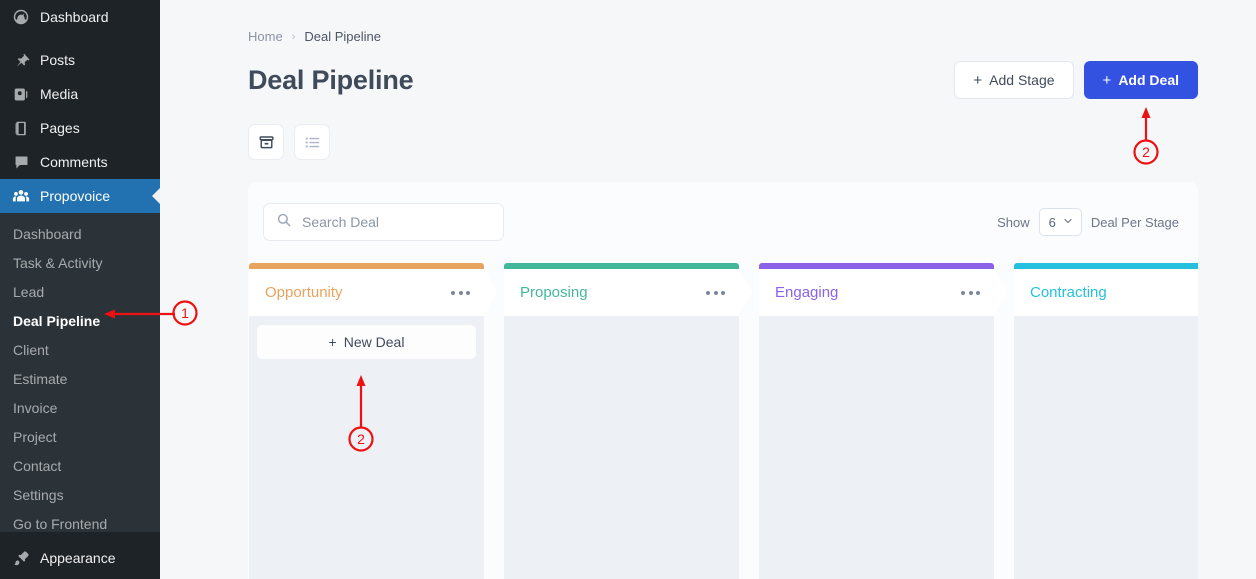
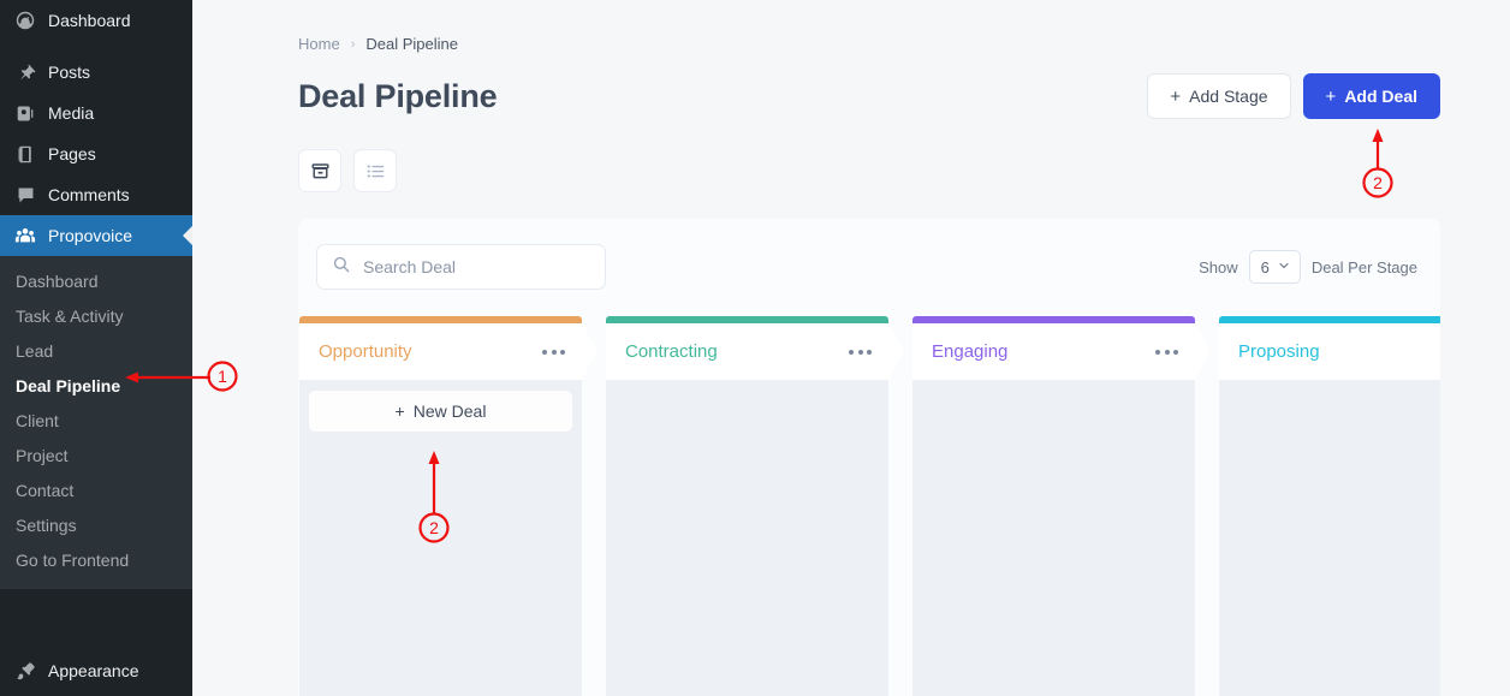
  Dashboard
  Posts
  Media
  Pages
  Comments
  Propovoice
  Dashboard
  Task & Activity
  Lead
  Deal Pipeline
  Client
- Estimate
- Invoice
  Project
  Contact
  Settings
  Go to Frontend
  Appearance
  Home
  ›
  Deal Pipeline
  Deal Pipeline
  +
  Add Stage
  +
  Add Deal
  Search Deal
  Show
  6
  Deal Per Stage
  Opportunity
  +
  New Deal
- Proposing
+ Contracting
  Engaging
- Contracting
+ Proposing
  1
  2
  2
